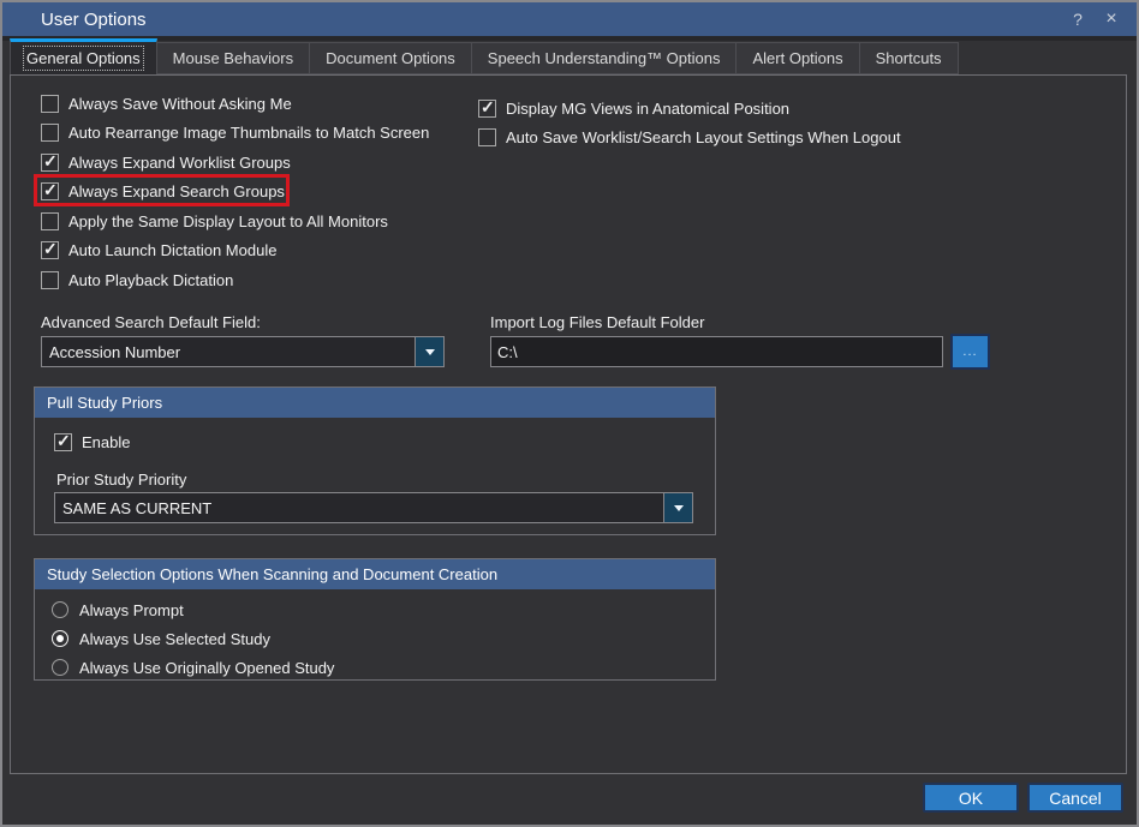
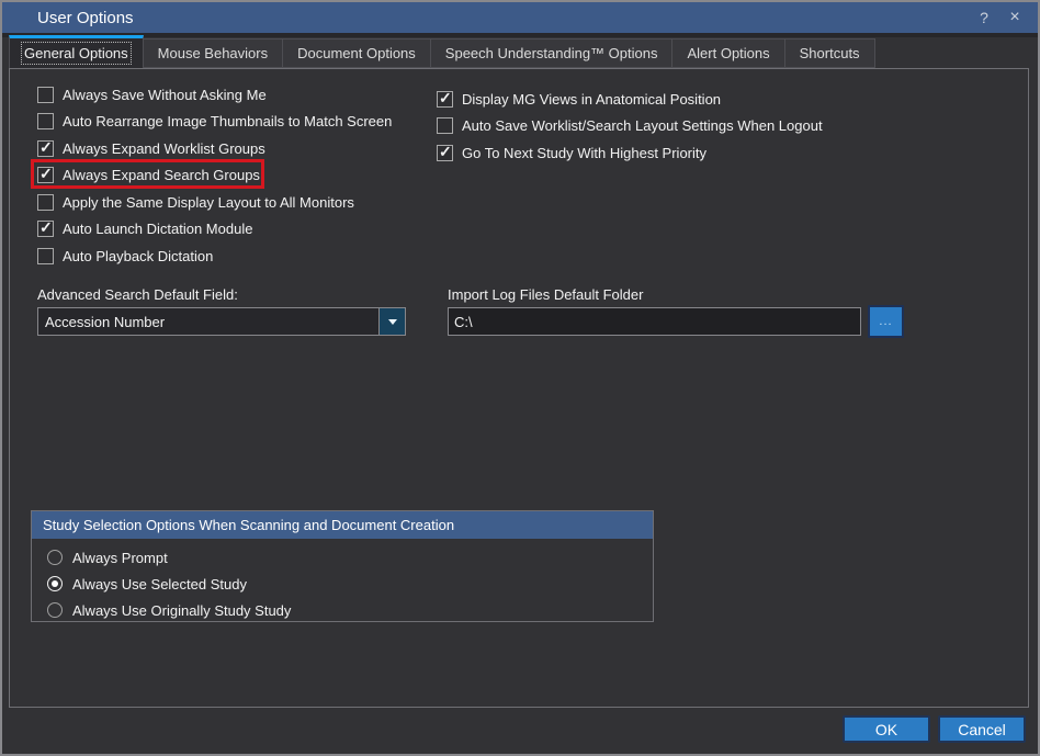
  User Options
  ?
  ×
  General Options
  Mouse Behaviors
  Document Options
  Speech Understanding™ Options
  Alert Options
  Shortcuts
  Always Save Without Asking Me
  Auto Rearrange Image Thumbnails to Match Screen
  Always Expand Worklist Groups
  Always Expand Search Groups
  Apply the Same Display Layout to All Monitors
  Auto Launch Dictation Module
  Auto Playback Dictation
  Display MG Views in Anatomical Position
  Auto Save Worklist/Search Layout Settings When Logout
+ Go To Next Study With Highest Priority
  Advanced Search Default Field:
  Accession Number
  Import Log Files Default Folder
  C:\
  ...
- Pull Study Priors
- Enable
- Prior Study Priority
- SAME AS CURRENT
  Study Selection Options When Scanning and Document Creation
  Always Prompt
  Always Use Selected Study
- Always Use Originally Opened Study
+ Always Use Originally Study Study
  OK
  Cancel
